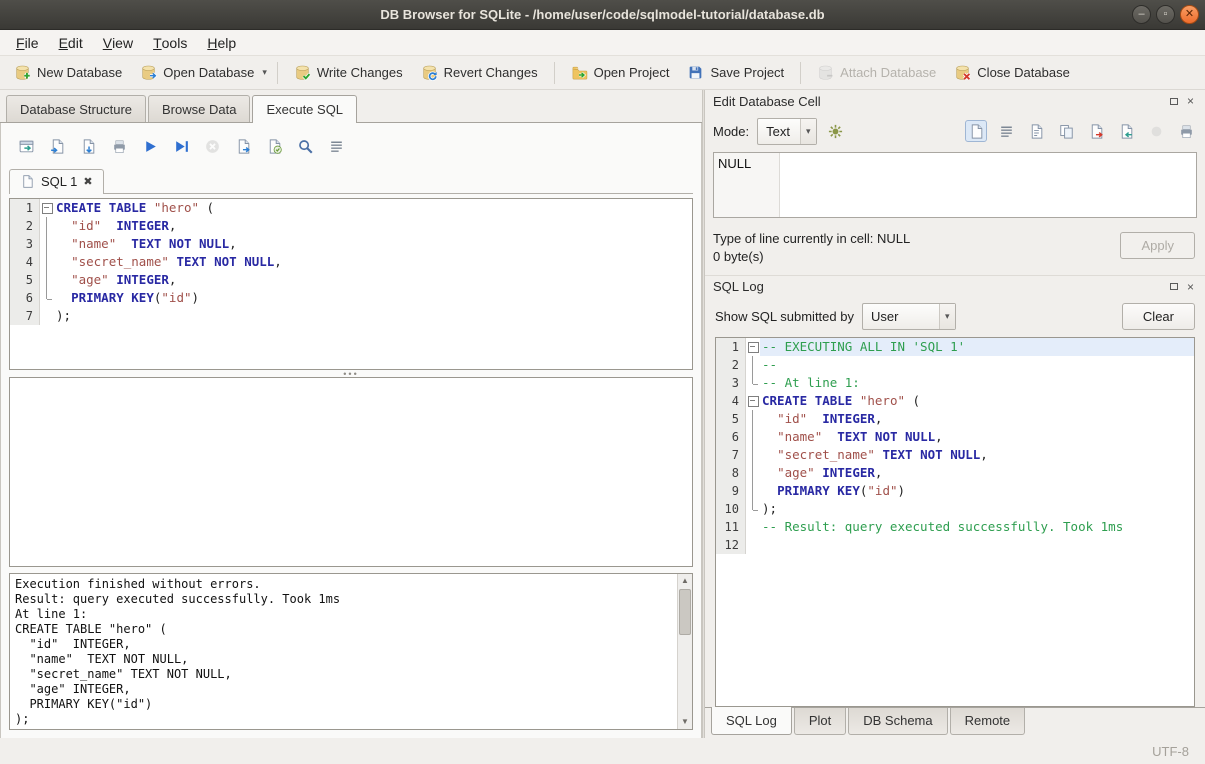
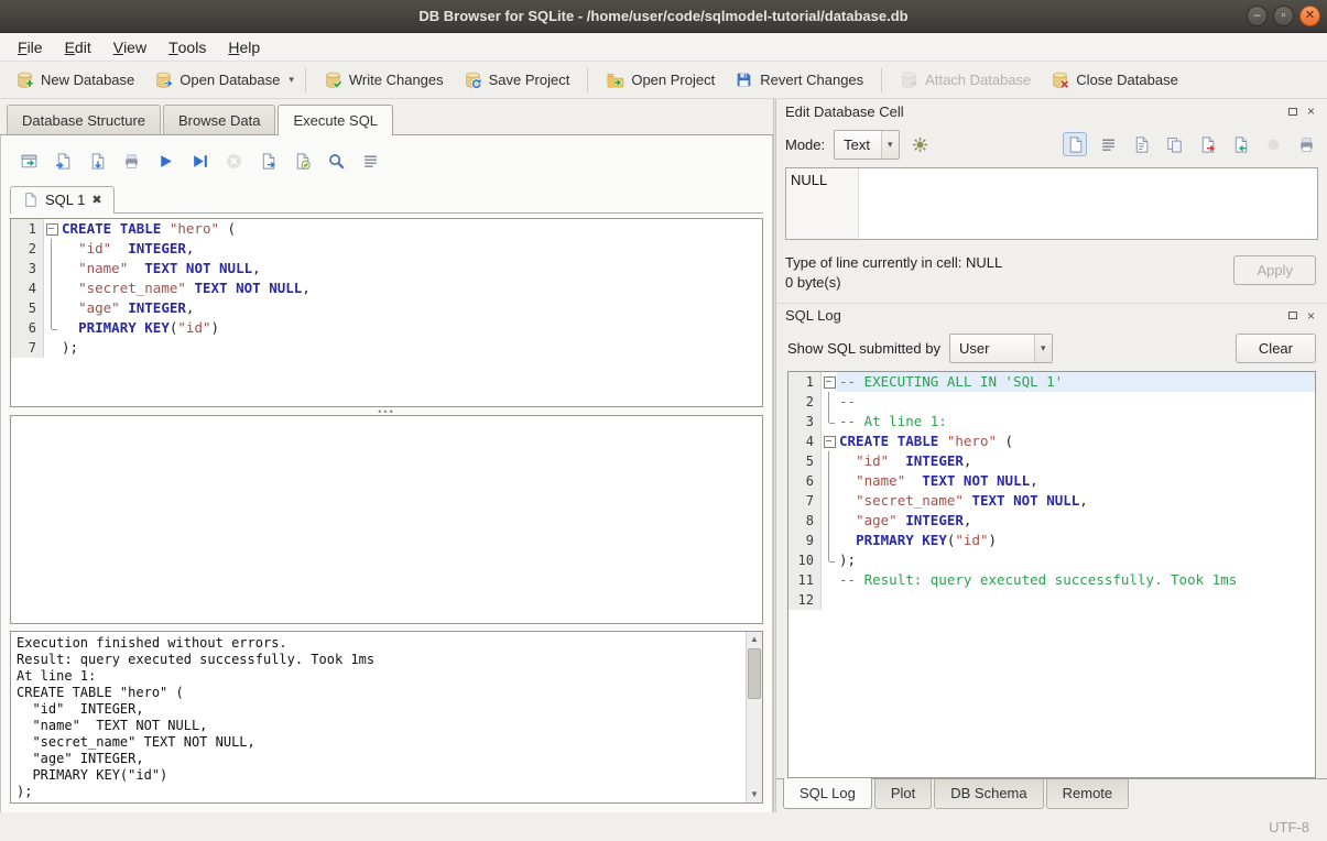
  DB Browser for SQLite - /home/user/code/sqlmodel-tutorial/database.db
  –
  ▫
  ✕
  F
  ile
  E
  dit
  V
  iew
  T
  ools
  H
  elp
  New Database
  Open Database
  ▾
  Write Changes
- Revert Changes
+ Save Project
  Open Project
- Save Project
+ Revert Changes
  Attach Database
  Close Database
  Database Structure
  Browse Data
  Execute SQL
  SQL 1
  ✖
  1
  CREATE TABLE "hero" (
  2
  "id" INTEGER,
  3
  "name" TEXT NOT NULL,
  4
  "secret_name" TEXT NOT NULL,
  5
  "age" INTEGER,
  6
  PRIMARY KEY("id")
  7
  );
  •••
  Execution finished without errors.
  Result: query executed successfully. Took 1ms
  At line 1:
  CREATE TABLE "hero" (
  "id" INTEGER,
  "name" TEXT NOT NULL,
  "secret_name" TEXT NOT NULL,
  "age" INTEGER,
  PRIMARY KEY("id")
  );
  ▲
  ▼
  Edit Database Cell
  ×
  Mode:
  Text
  ▾
  NULL
  Type of line currently in cell: NULL
  0 byte(s)
  Apply
  SQL Log
  ×
  Show SQL submitted by
  User
  ▾
  Clear
  1
  -- EXECUTING ALL IN 'SQL 1'
  2
  --
  3
  -- At line 1:
  4
  CREATE TABLE "hero" (
  5
  "id" INTEGER,
  6
  "name" TEXT NOT NULL,
  7
  "secret_name" TEXT NOT NULL,
  8
  "age" INTEGER,
  9
  PRIMARY KEY("id")
  10
  );
  11
  -- Result: query executed successfully. Took 1ms
  12
  SQL Log
  Plot
  DB Schema
  Remote
  UTF-8
